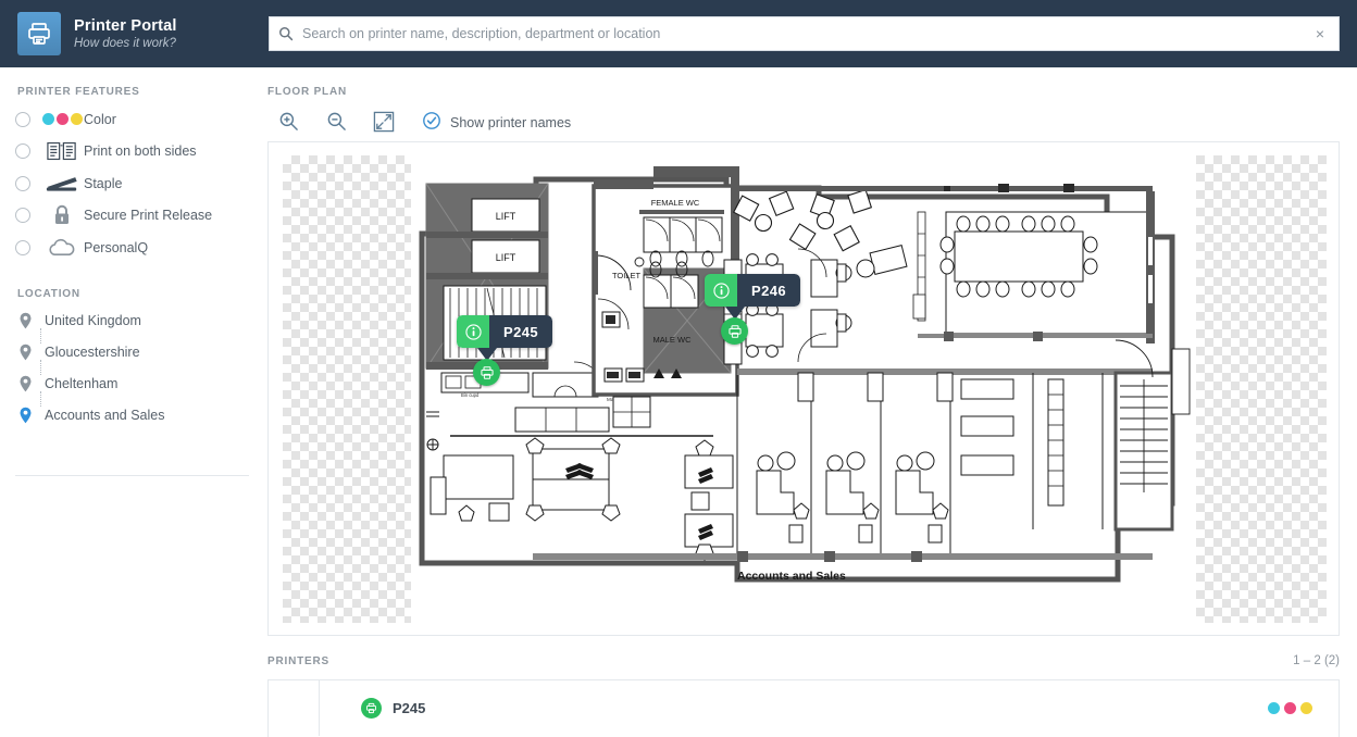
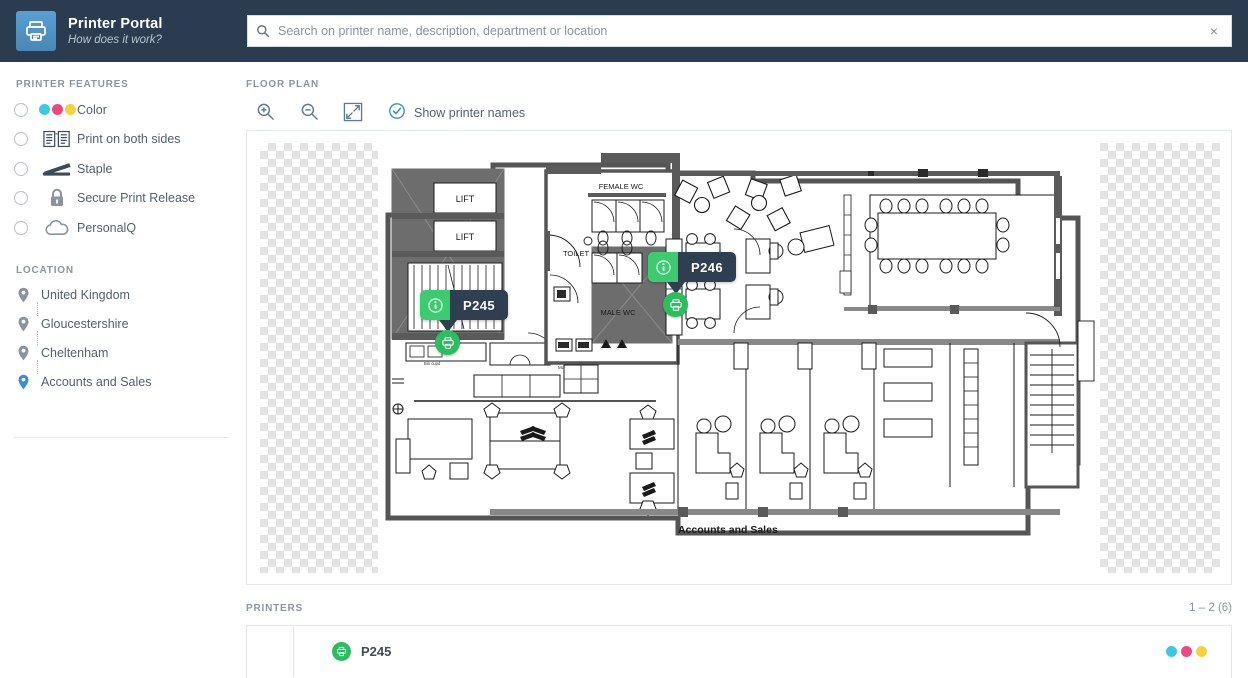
  Printer Portal
  How does it work?
  Search on printer name, description, department or location
  ×
  PRINTER FEATURES
  Color
  Print on both sides
  Staple
  Secure Print Release
  PersonalQ
  LOCATION
  United Kingdom
  Gloucestershire
  Cheltenham
  Accounts and Sales
  FLOOR PLAN
  Show printer names
  LIFT
  LIFT
  FEMALE WC
  TOIET
  MALE WC
  Accounts and Sales
  P245
  P246
  PRINTERS
- 1 – 2 (2)
+ 1 – 2 (6)
  P245
